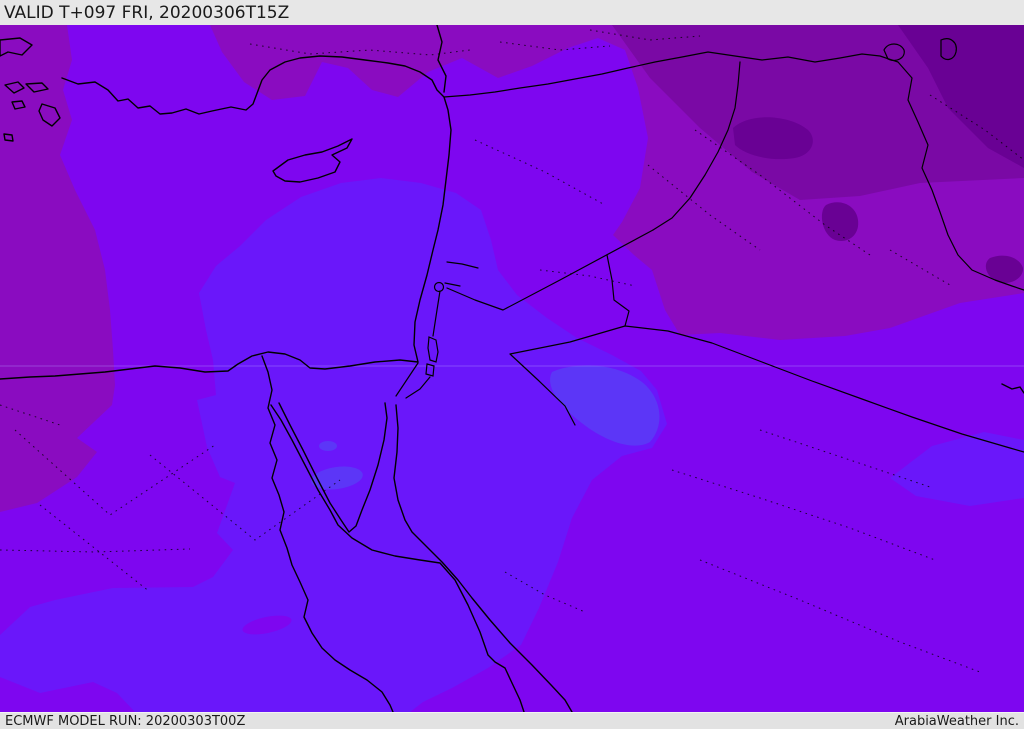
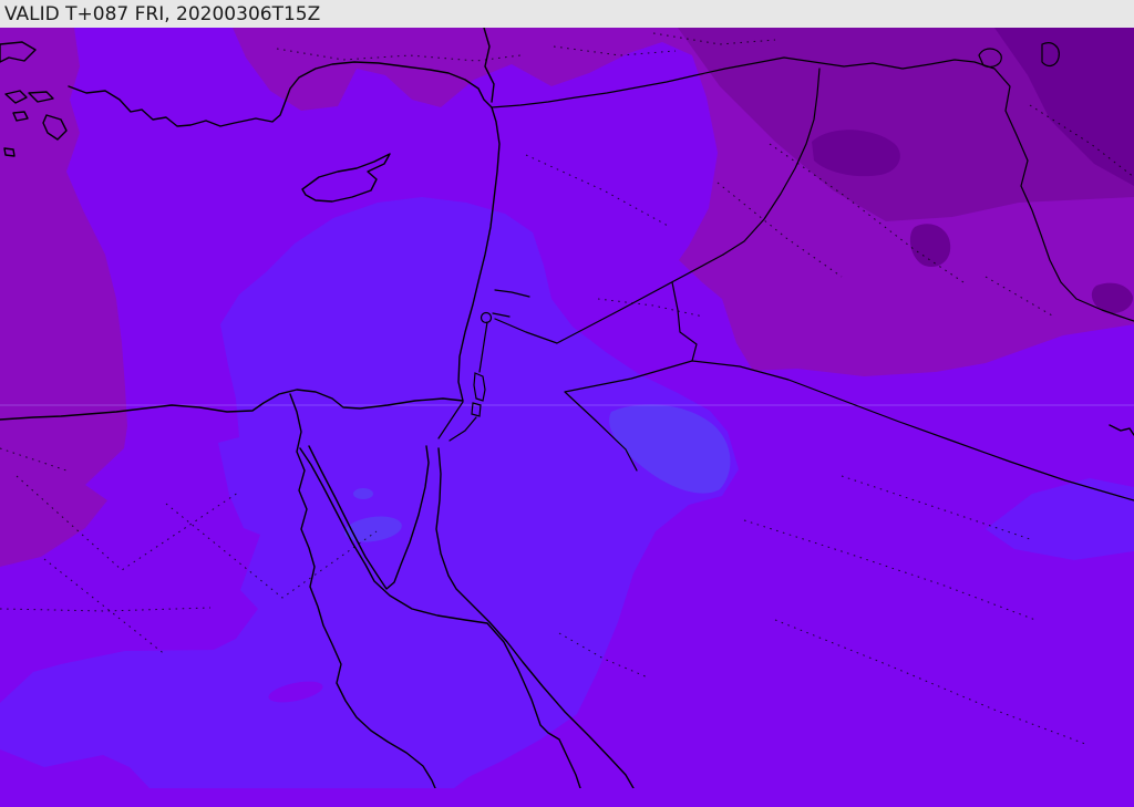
- VALID T+097 FRI, 20200306T15Z
+ VALID T+087 FRI, 20200306T15Z
- ECMWF MODEL RUN: 20200303T00Z
- ArabiaWeather Inc.
